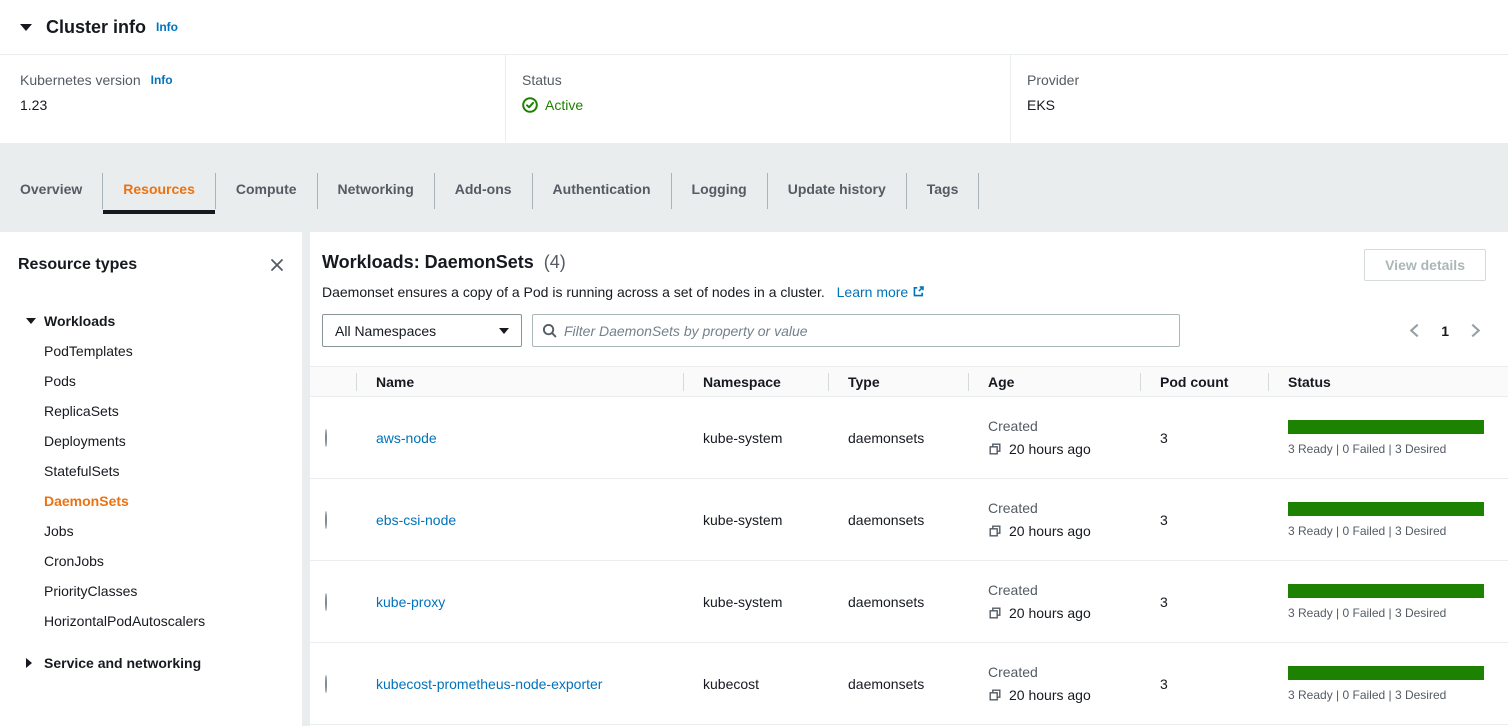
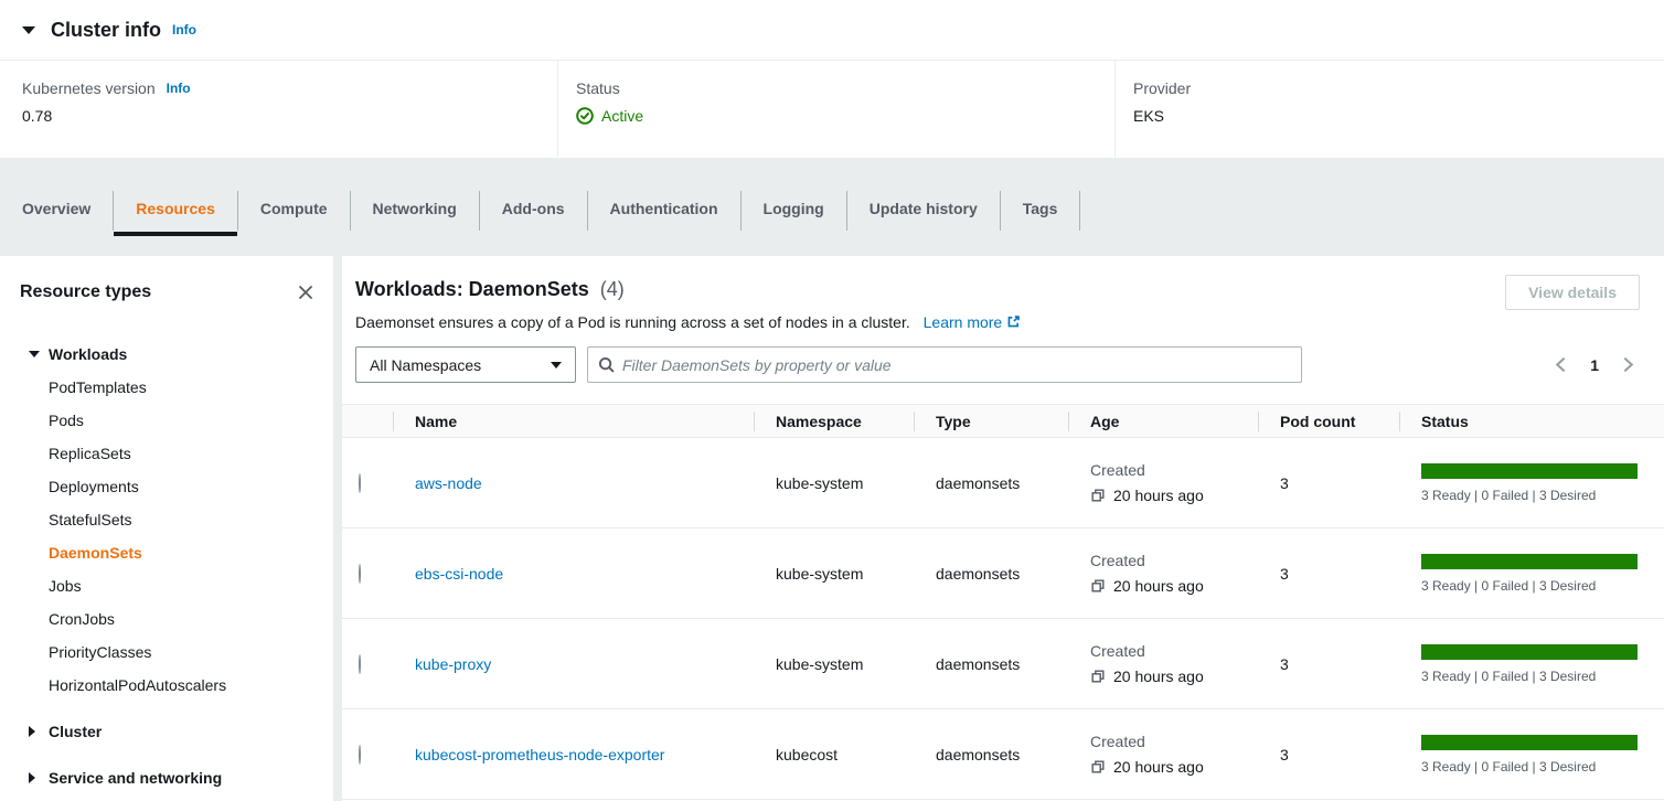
  Cluster info
  Info
  Kubernetes version
  Info
- 1.23
+ 0.78
  Status
  Active
  Provider
  EKS
  Overview
  Resources
  Compute
  Networking
  Add-ons
  Authentication
  Logging
  Update history
  Tags
  Resource types
  Workloads
  PodTemplates
  Pods
  ReplicaSets
  Deployments
  StatefulSets
  DaemonSets
  Jobs
  CronJobs
  PriorityClasses
  HorizontalPodAutoscalers
+ Cluster
  Service and networking
  Workloads: DaemonSets (4)
  View details
  Daemonset ensures a copy of a Pod is running across a set of nodes in a cluster. Learn more
  All Namespaces
  Filter DaemonSets by property or value
  1
  Name
  Namespace
  Type
  Age
  Pod count
  Status
  aws-node
  kube-system
  daemonsets
  Created
  20 hours ago
  3
  3 Ready | 0 Failed | 3 Desired
  ebs-csi-node
  kube-system
  daemonsets
  Created
  20 hours ago
  3
  3 Ready | 0 Failed | 3 Desired
  kube-proxy
  kube-system
  daemonsets
  Created
  20 hours ago
  3
  3 Ready | 0 Failed | 3 Desired
  kubecost-prometheus-node-exporter
  kubecost
  daemonsets
  Created
  20 hours ago
  3
  3 Ready | 0 Failed | 3 Desired
